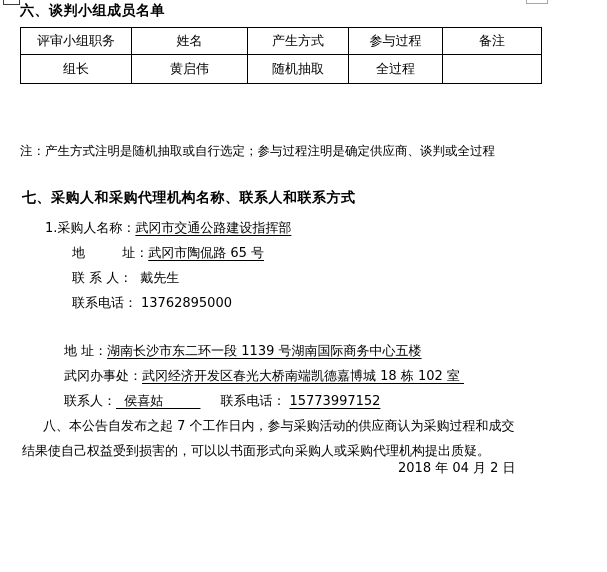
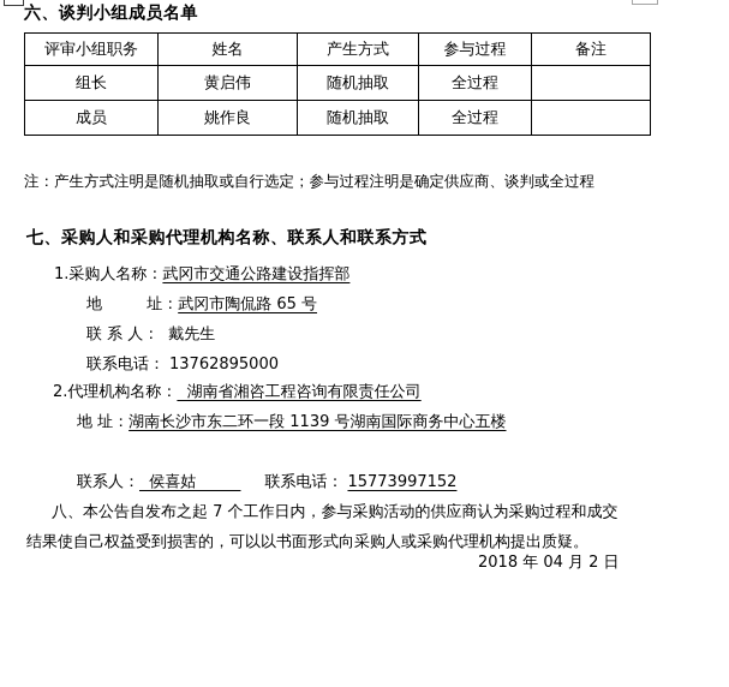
  六、谈判小组成员名单
  评审小组职务	姓名	产生方式	参与过程	备注
  组长	黄启伟	随机抽取	全过程
+ 成员	姚作良	随机抽取	全过程
  注：产生方式注明是随机抽取或自行选定；参与过程注明是确定供应商、谈判或全过程
  七、采购人和采购代理机构名称、联系人和联系方式
  1.采购人名称：武冈市交通公路建设指挥部
  地 址：武冈市陶侃路 65 号
  联 系 人： 戴先生
  联系电话： 13762895000
+ 2.代理机构名称： 湖南省湘咨工程咨询有限责任公司
  地 址：湖南长沙市东二环一段 1139 号湖南国际商务中心五楼
- 武冈办事处：武冈经济开发区春光大桥南端凯德嘉博城 18 栋 102 室
  联系人： 侯喜姑 联系电话： 15773997152
  八、本公告自发布之起 7 个工作日内，参与采购活动的供应商认为采购过程和成交结果使自己权益受到损害的，可以以书面形式向采购人或采购代理机构提出质疑。
  2018 年 04 月 2 日
